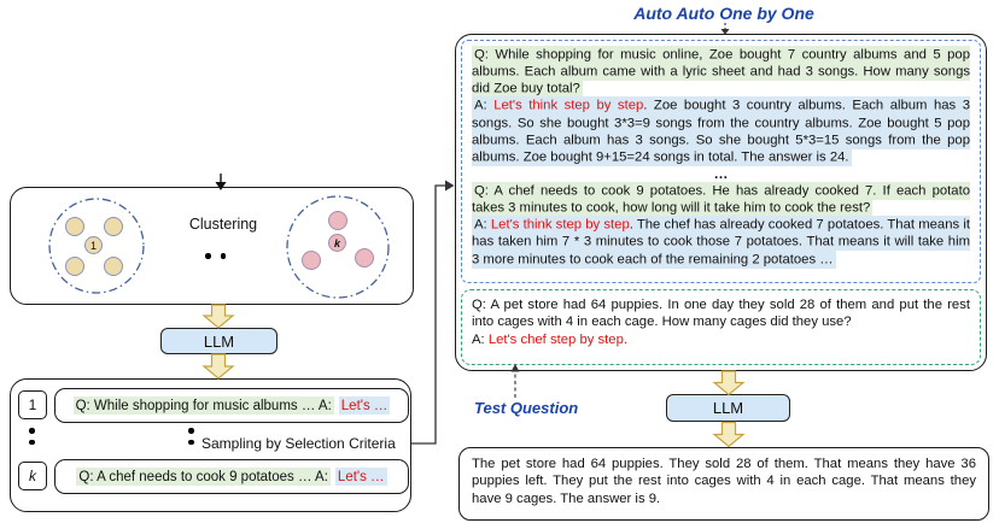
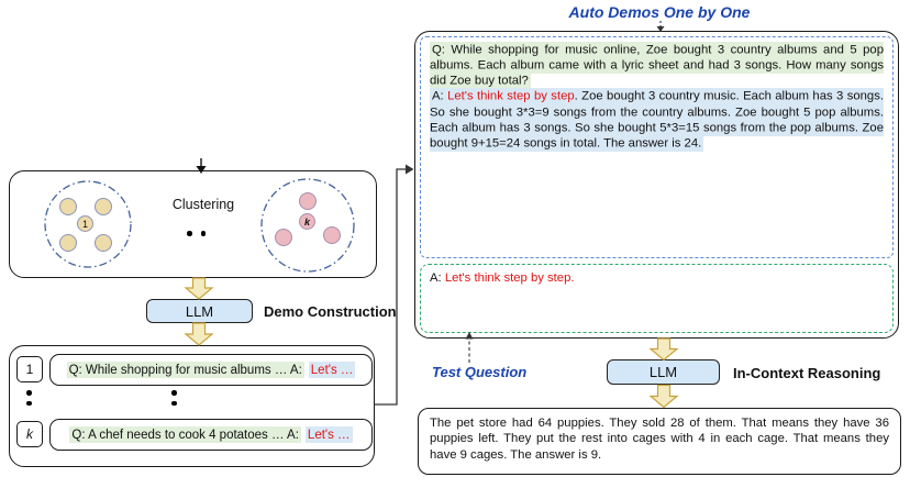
  1
  Clustering
  k
  LLM
+ Demo Construction
  1
  Q: While shopping for music albums … A:
  Let's …
- Sampling by Selection Criteria
  k
- Q: A chef needs to cook 9 potatoes … A:
+ Q: A chef needs to cook 4 potatoes … A:
  Let's …
- Auto Auto One by One
+ Auto Demos One by One
- Q: While shopping for music online, Zoe bought 7 country albums and 5 pop albums. Each album came with a lyric sheet and had 3 songs. How many songs did Zoe buy total?
+ Q: While shopping for music online, Zoe bought 3 country albums and 5 pop albums. Each album came with a lyric sheet and had 3 songs. How many songs did Zoe buy total?
- A: Let's think step by step. Zoe bought 3 country albums. Each album has 3 songs. So she bought 3*3=9 songs from the country albums. Zoe bought 5 pop albums. Each album has 3 songs. So she bought 5*3=15 songs from the pop albums. Zoe bought 9+15=24 songs in total. The answer is 24.
+ A: Let's think step by step. Zoe bought 3 country music. Each album has 3 songs. So she bought 3*3=9 songs from the country albums. Zoe bought 5 pop albums. Each album has 3 songs. So she bought 5*3=15 songs from the pop albums. Zoe bought 9+15=24 songs in total. The answer is 24.
- …
- Q: A chef needs to cook 9 potatoes. He has already cooked 7. If each potato takes 3 minutes to cook, how long will it take him to cook the rest?
- A: Let's think step by step. The chef has already cooked 7 potatoes. That means it has taken him 7 * 3 minutes to cook those 7 potatoes. That means it will take him 3 more minutes to cook each of the remaining 2 potatoes …
- Q: A pet store had 64 puppies. In one day they sold 28 of them and put the rest into cages with 4 in each cage. How many cages did they use?
- A: Let's chef step by step.
+ A: Let's think step by step.
  Test Question
  LLM
+ In-Context Reasoning
  The pet store had 64 puppies. They sold 28 of them. That means they have 36 puppies left. They put the rest into cages with 4 in each cage. That means they have 9 cages. The answer is 9.
